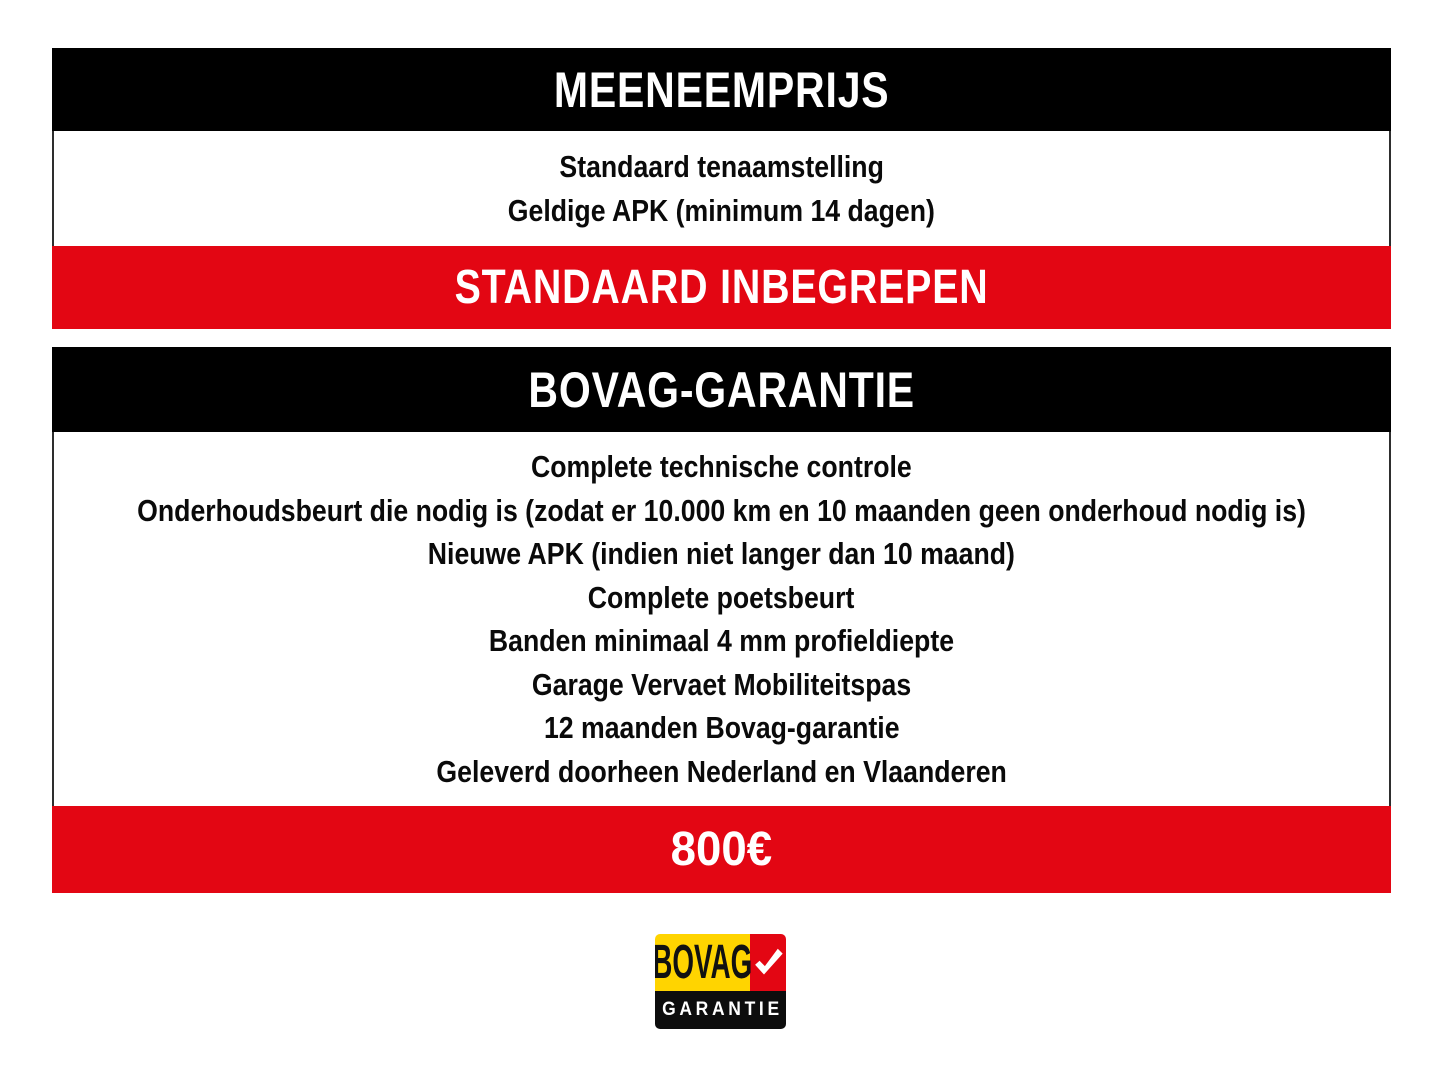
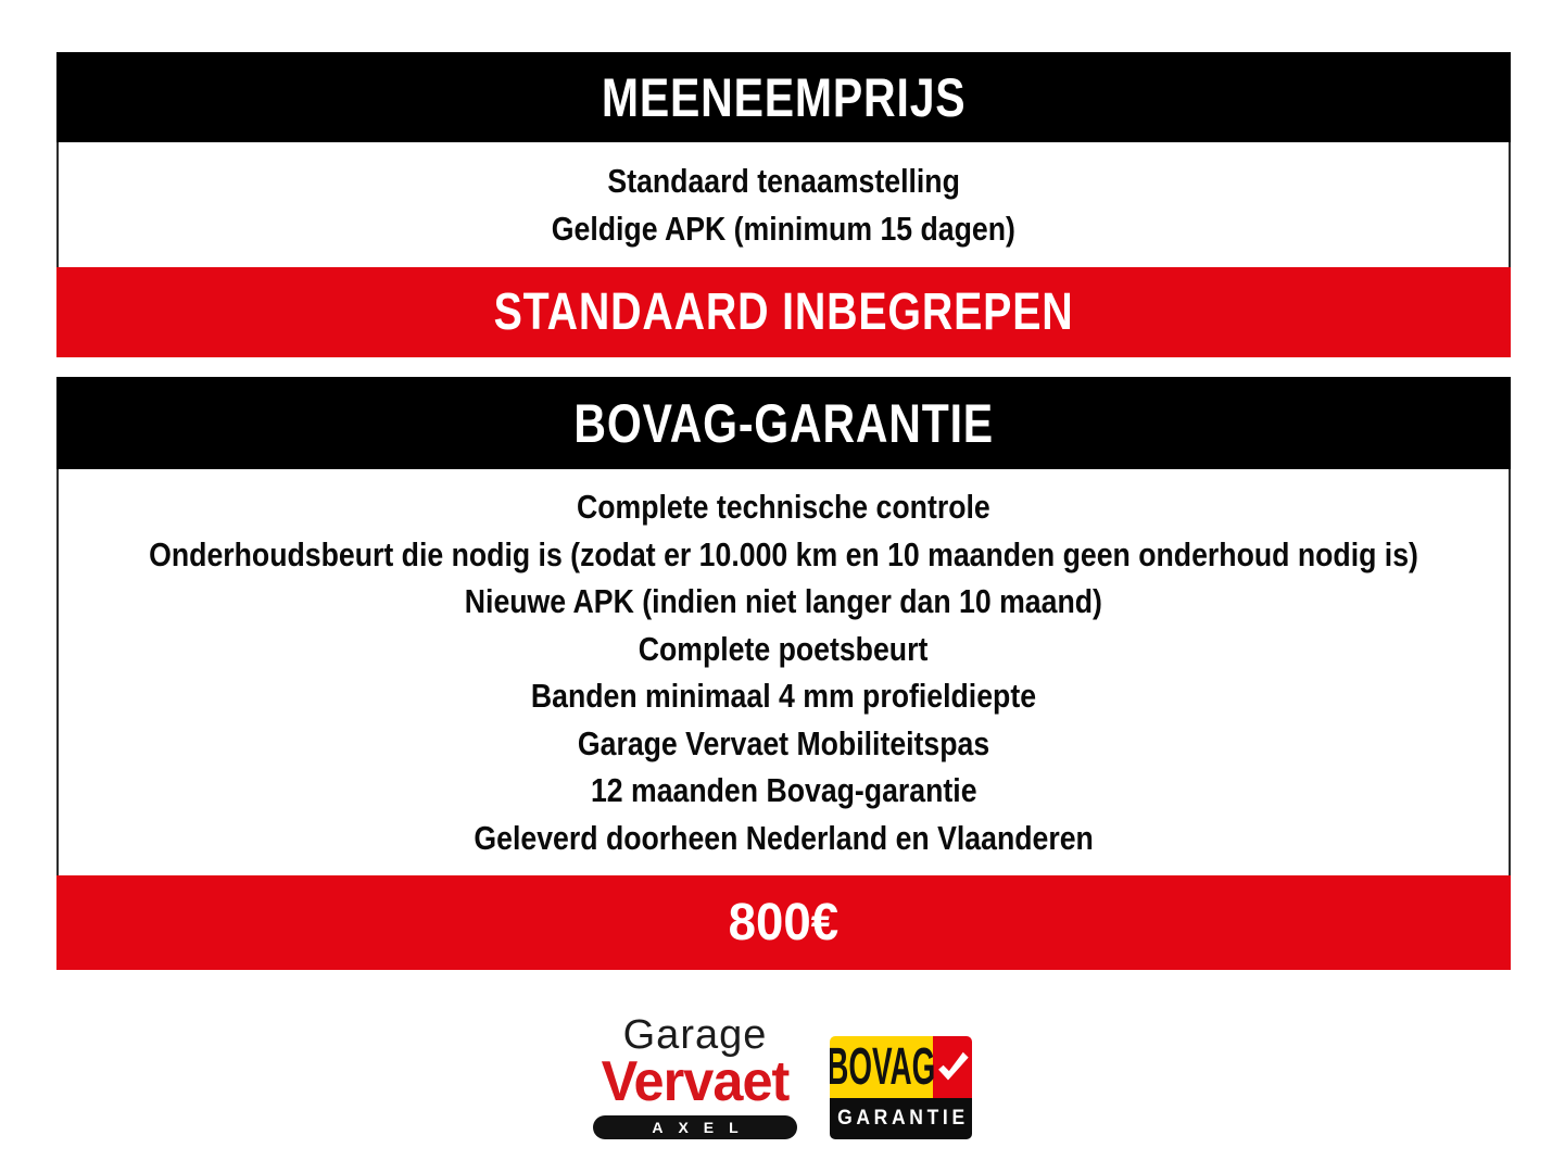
  MEENEEMPRIJS
  Standaard tenaamstelling
- Geldige APK (minimum 14 dagen)
+ Geldige APK (minimum 15 dagen)
  STANDAARD INBEGREPEN
  BOVAG-GARANTIE
  Complete technische controle
  Onderhoudsbeurt die nodig is (zodat er 10.000 km en 10 maanden geen onderhoud nodig is)
  Nieuwe APK (indien niet langer dan 10 maand)
  Complete poetsbeurt
  Banden minimaal 4 mm profieldiepte
  Garage Vervaet Mobiliteitspas
  12 maanden Bovag-garantie
  Geleverd doorheen Nederland en Vlaanderen
  800€
+ Garage
+ Vervaet
+ AXEL
  BOVAG
  GARANTIE
